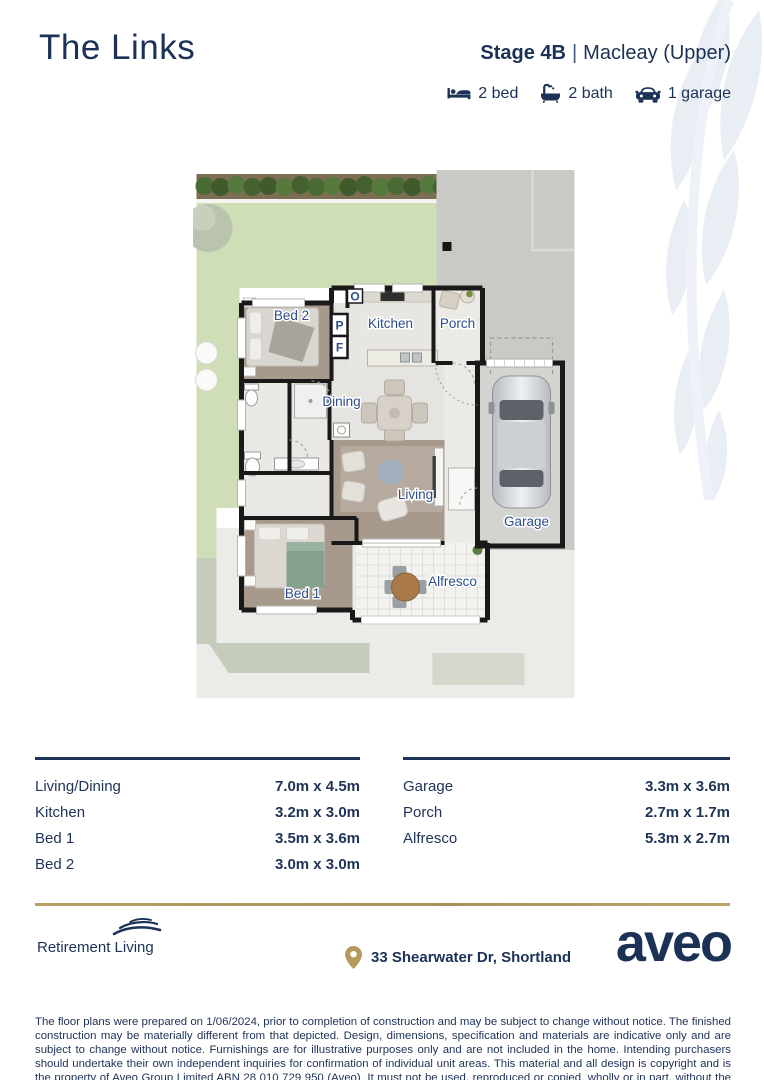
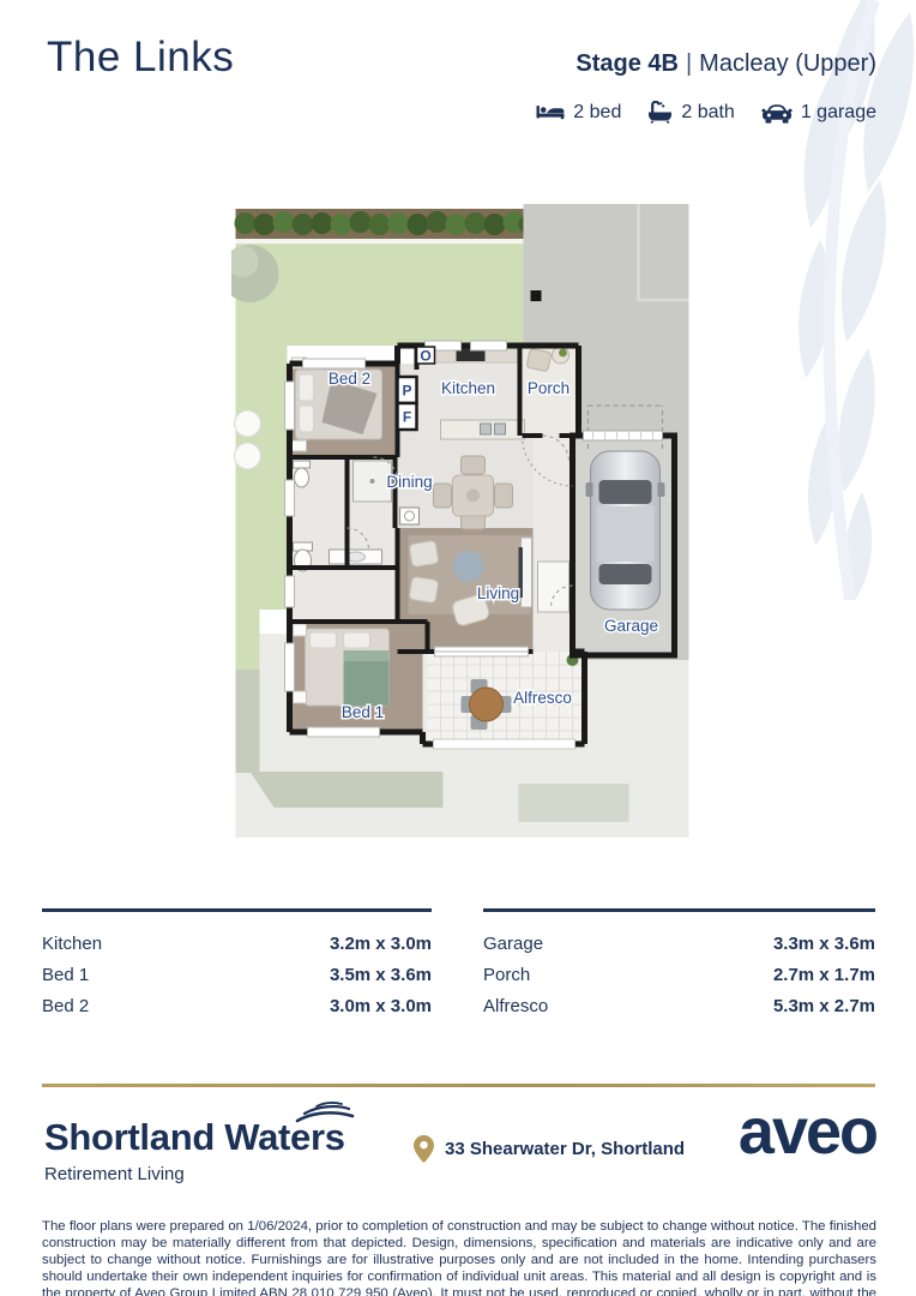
  The Links
  Stage 4B | Macleay (Upper)
  2 bed
  2 bath
  1 garage
  O
  P
  F
  Bed 2
  Kitchen
  Porch
  Dining
  Living
  Bed 1
  Alfresco
  Garage
- Living/Dining
- 7.0m x 4.5m
  Kitchen
  3.2m x 3.0m
  Bed 1
  3.5m x 3.6m
  Bed 2
  3.0m x 3.0m
  Garage
  3.3m x 3.6m
  Porch
  2.7m x 1.7m
  Alfresco
  5.3m x 2.7m
+ Shortland Waters
  Retirement Living
  33 Shearwater Dr, Shortland
  aveo
  The floor plans were prepared on 1/06/2024, prior to completion of construction and may be subject to change without notice. The finished construction may be materially different from that depicted. Design, dimensions, specification and materials are indicative only and are subject to change without notice. Furnishings are for illustrative purposes only and are not included in the home. Intending purchasers should undertake their own independent inquiries for confirmation of individual unit areas. This material and all design is copyright and is the property of Aveo Group Limited ABN 28 010 729 950 (Aveo). It must not be used, reproduced or copied, wholly or in part, without the
